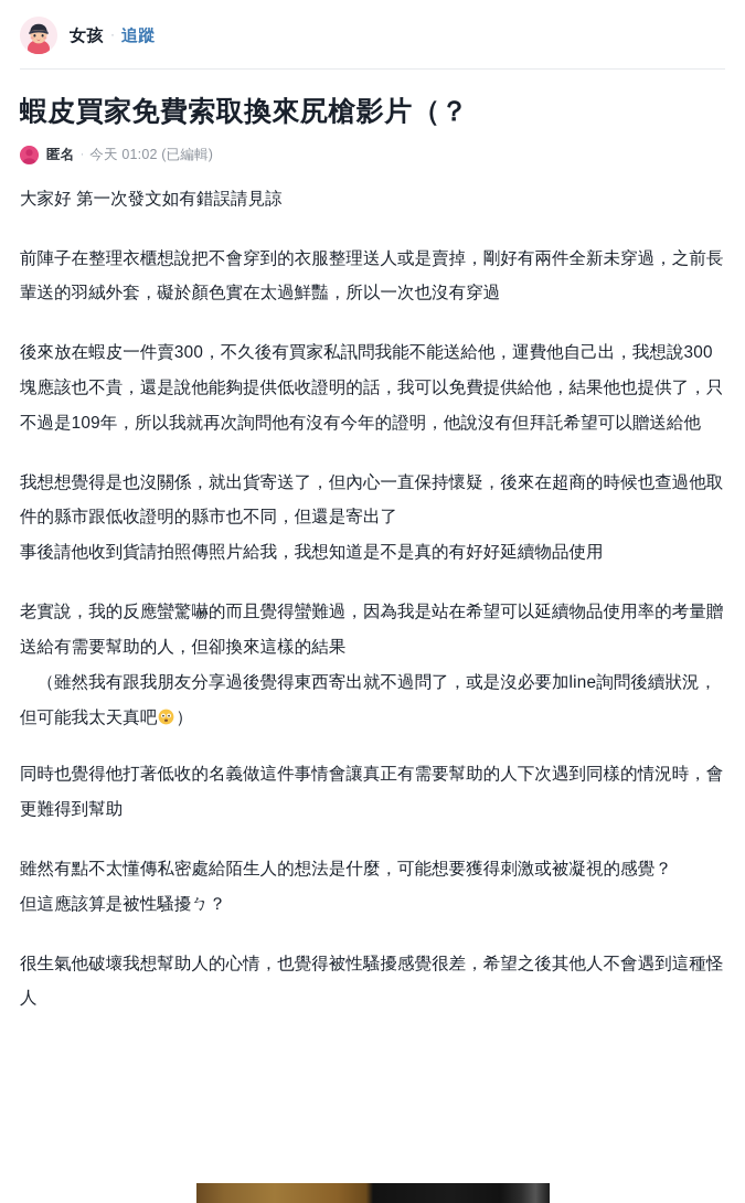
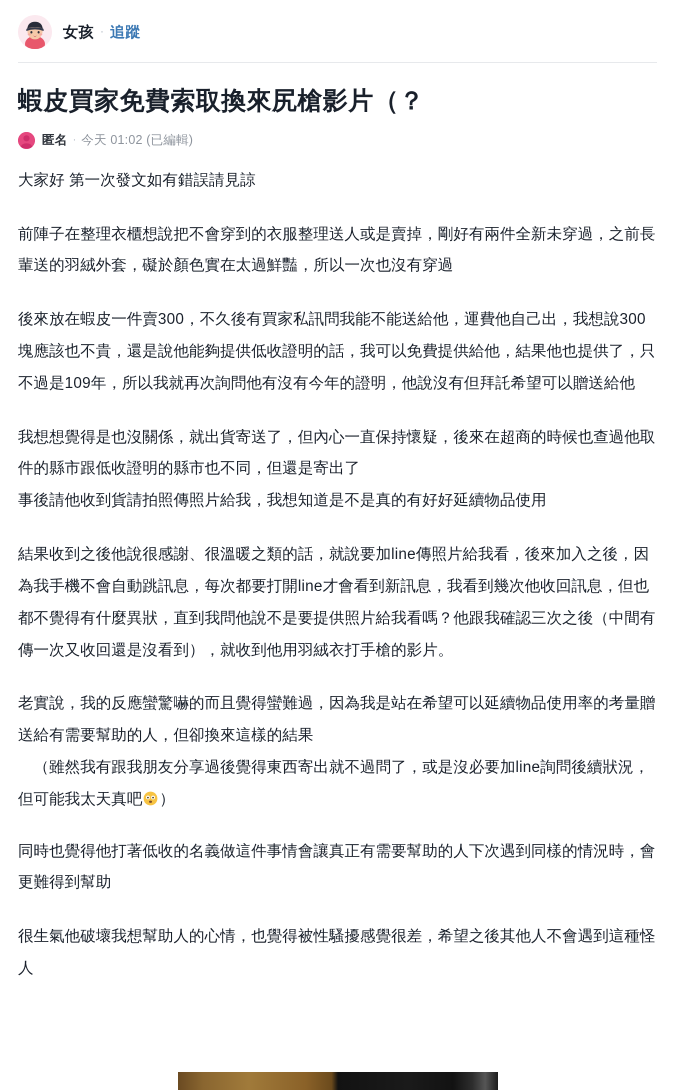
  女孩
  ·
  追蹤
  蝦皮買家免費索取換來尻槍影片（？
  匿名
  ·
  今天 01:02 (已編輯)
  大家好 第一次發文如有錯誤請見諒
  前陣子在整理衣櫃想說把不會穿到的衣服整理送人或是賣掉，剛好有兩件全新未穿過，之前長輩送的羽絨外套，礙於顏色實在太過鮮豔，所以一次也沒有穿過
  後來放在蝦皮一件賣300，不久後有買家私訊問我能不能送給他，運費他自己出，我想說300塊應該也不貴，還是說他能夠提供低收證明的話，我可以免費提供給他，結果他也提供了，只不過是109年，所以我就再次詢問他有沒有今年的證明，他說沒有但拜託希望可以贈送給他
  我想想覺得是也沒關係，就出貨寄送了，但內心一直保持懷疑，後來在超商的時候也查過他取件的縣市跟低收證明的縣市也不同，但還是寄出了
  事後請他收到貨請拍照傳照片給我，我想知道是不是真的有好好延續物品使用
+ 結果收到之後他說很感謝、很溫暖之類的話，就說要加line傳照片給我看，後來加入之後，因為我手機不會自動跳訊息，每次都要打開line才會看到新訊息，我看到幾次他收回訊息，但也都不覺得有什麼異狀，直到我問他說不是要提供照片給我看嗎？他跟我確認三次之後（中間有傳一次又收回還是沒看到），就收到他用羽絨衣打手槍的影片。
  老實說，我的反應蠻驚嚇的而且覺得蠻難過，因為我是站在希望可以延續物品使用率的考量贈送給有需要幫助的人，但卻換來這樣的結果
  （雖然我有跟我朋友分享過後覺得東西寄出就不過問了，或是沒必要加line詢問後續狀況，但可能我太天真吧 ）
  同時也覺得他打著低收的名義做這件事情會讓真正有需要幫助的人下次遇到同樣的情況時，會更難得到幫助
- 雖然有點不太懂傳私密處給陌生人的想法是什麼，可能想要獲得刺激或被凝視的感覺？
- 但這應該算是被性騷擾ㄅ？
  很生氣他破壞我想幫助人的心情，也覺得被性騷擾感覺很差，希望之後其他人不會遇到這種怪人
